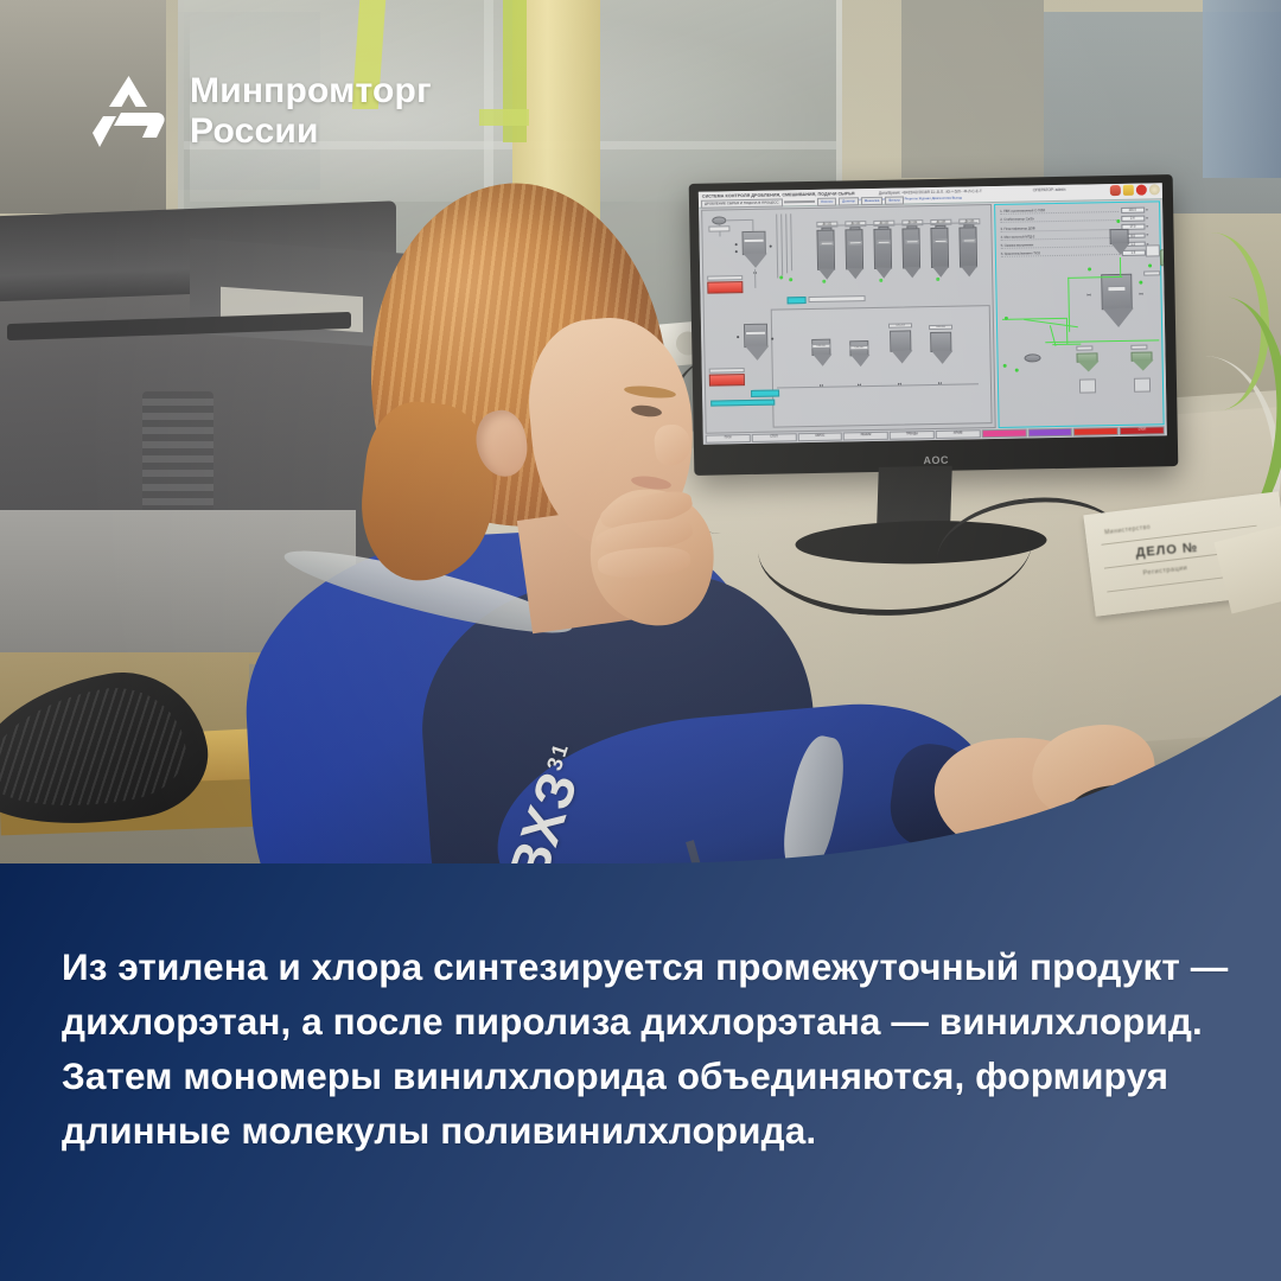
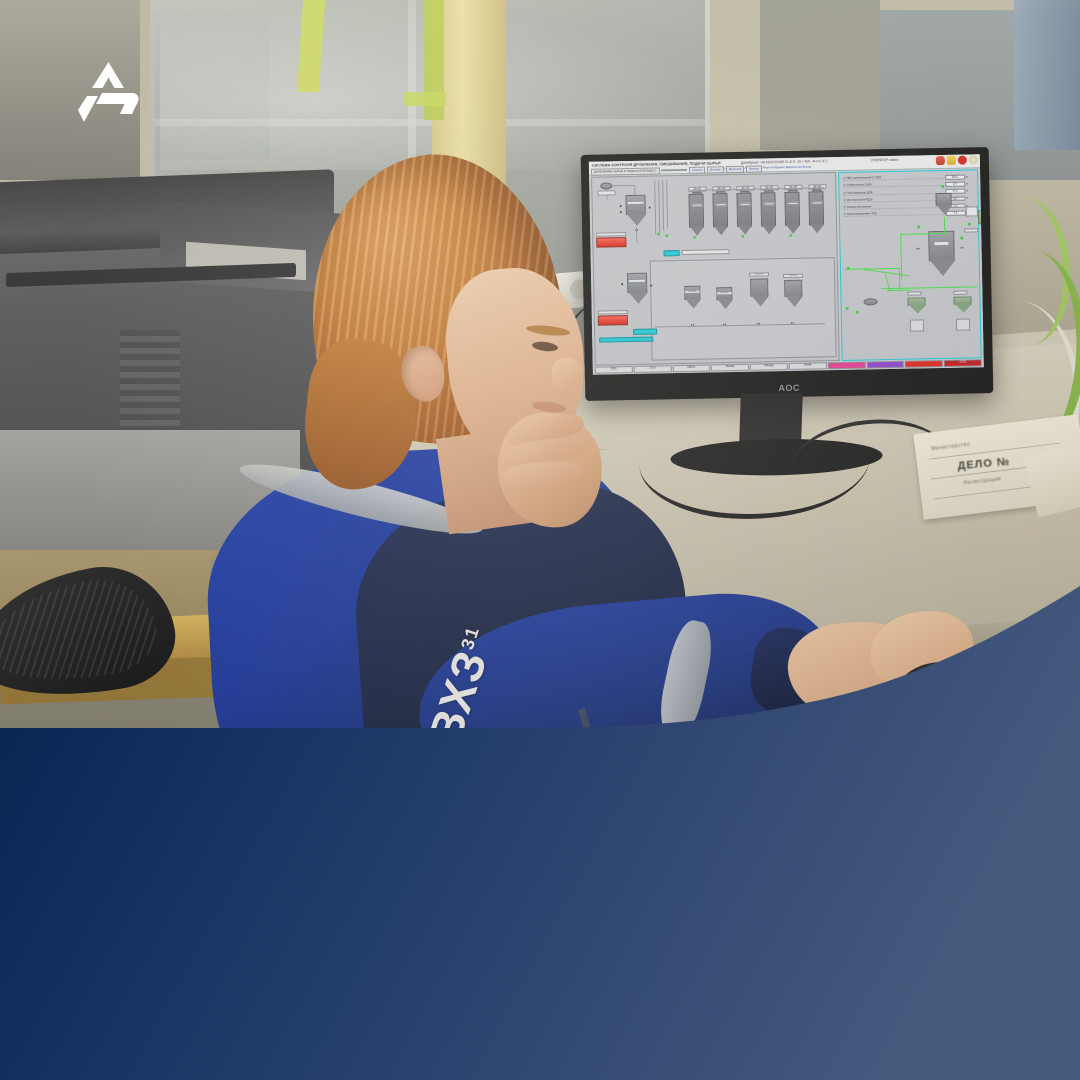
- Минпромторг
- России
- Из этилена и хлора синтезируется промежуточный продукт — дихлорэтан, а после пиролиза дихлорэтана — винилхлорид. Затем мономеры винилхлорида объединяются, формируя длинные молекулы поливинилхлорида.
